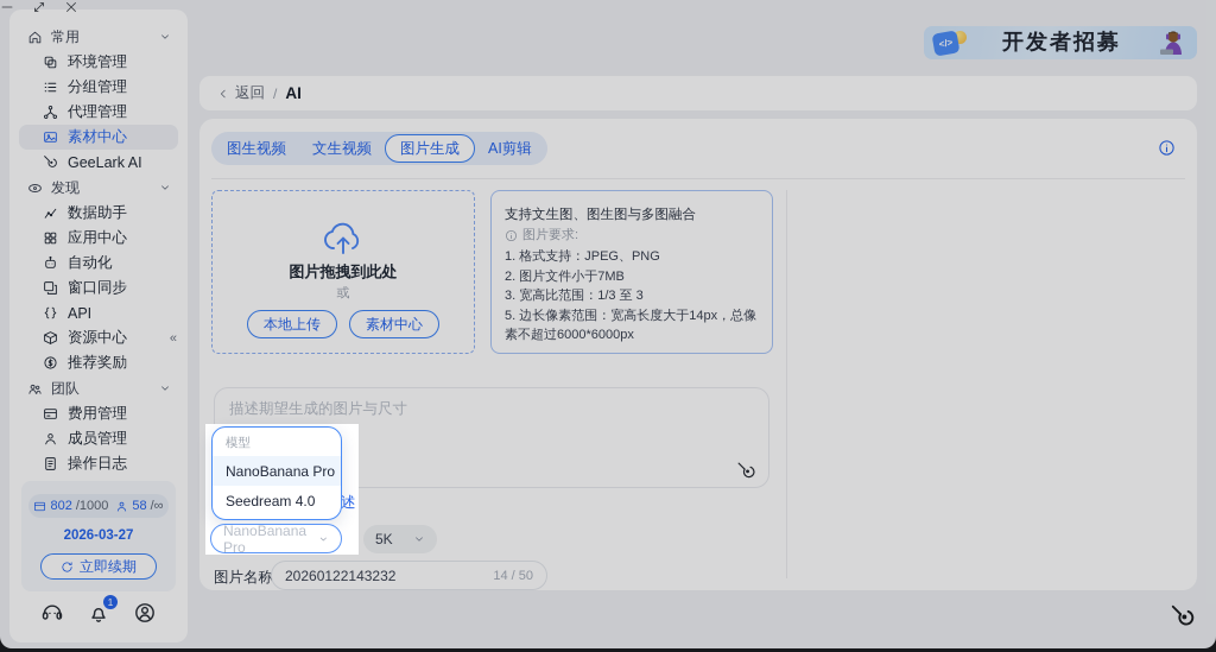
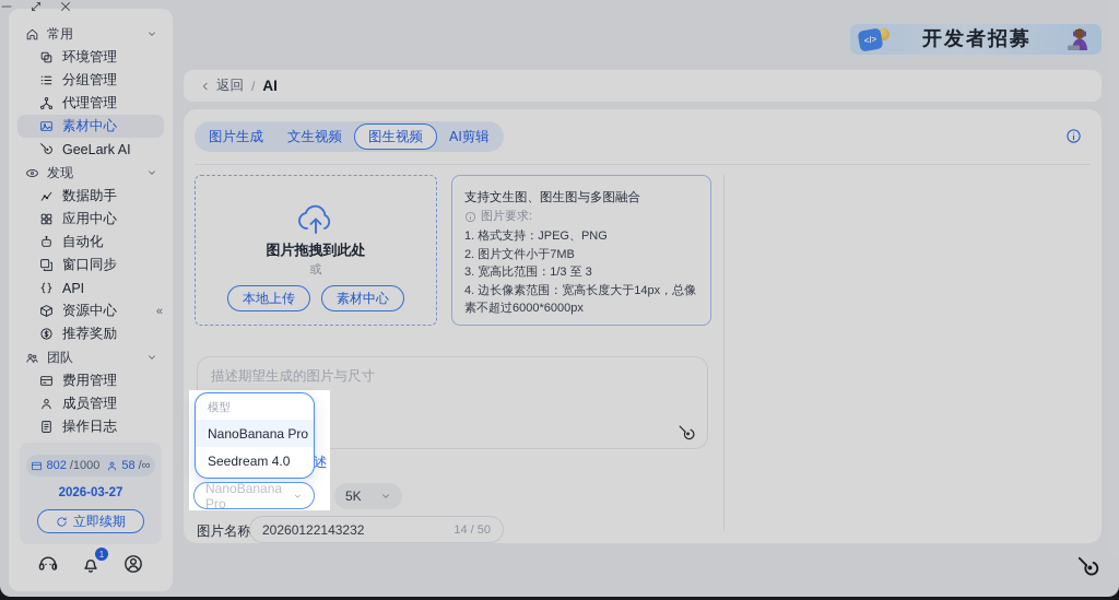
  开发者招募
  常用
  环境管理
  分组管理
  代理管理
  素材中心
  GeeLark AI
  发现
  数据助手
  应用中心
  自动化
  窗口同步
  API
  资源中心
  «
  推荐奖励
  团队
  费用管理
  成员管理
  操作日志
  802
  /1000
  58
  /∞
  2026-03-27
  立即续期
  1
  返回
  /
  AI
- 图生视频
+ 图片生成
  文生视频
- 图片生成
+ 图生视频
  AI剪辑
  图片拖拽到此处
  或
  本地上传
  素材中心
  支持文生图、图生图与多图融合
  图片要求:
  1. 格式支持：JPEG、PNG
  2. 图片文件小于7MB
  3. 宽高比范围：1/3 至 3
- 5. 边长像素范围：宽高长度大于14px，总像素不超过6000*6000px
+ 4. 边长像素范围：宽高长度大于14px，总像素不超过6000*6000px
  描述期望生成的图片与尺寸
  5K
  图片名称
  20260122143232
  14 / 50
  述
  模型
  NanoBanana Pro
  Seedream 4.0
  NanoBanana Pro
